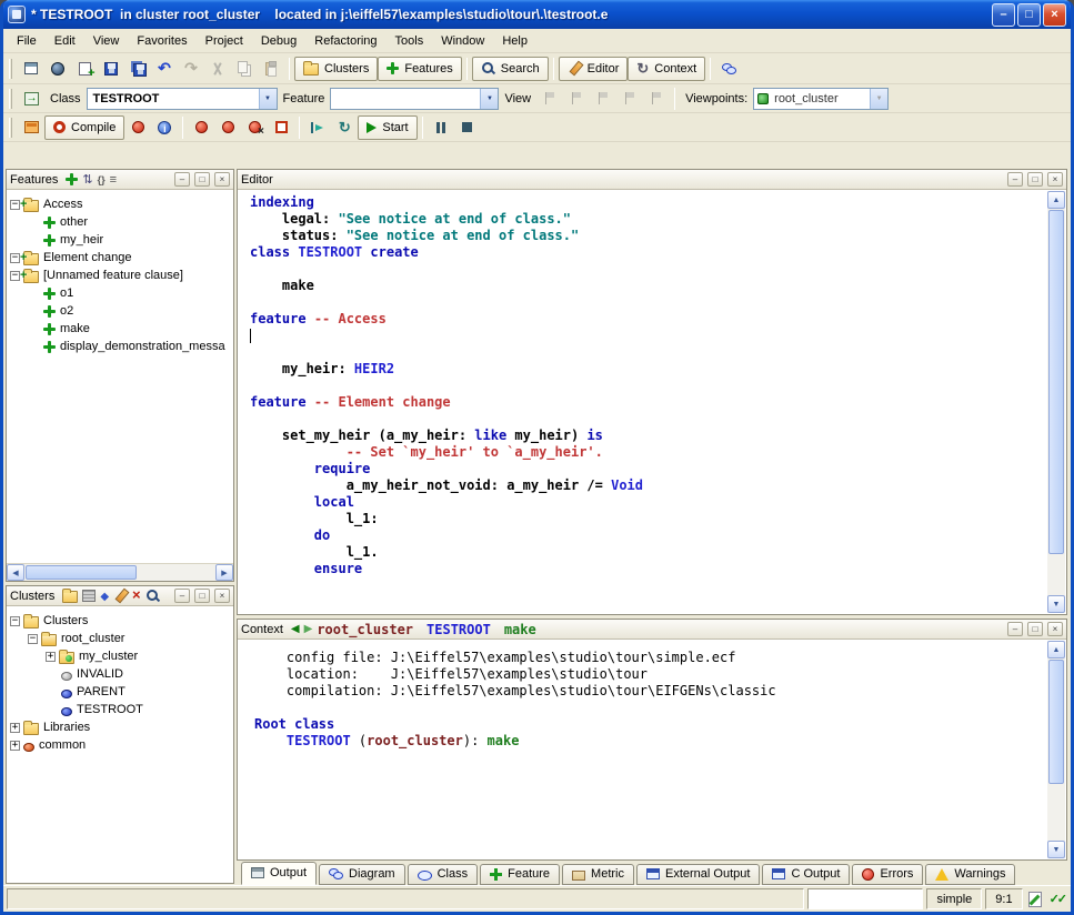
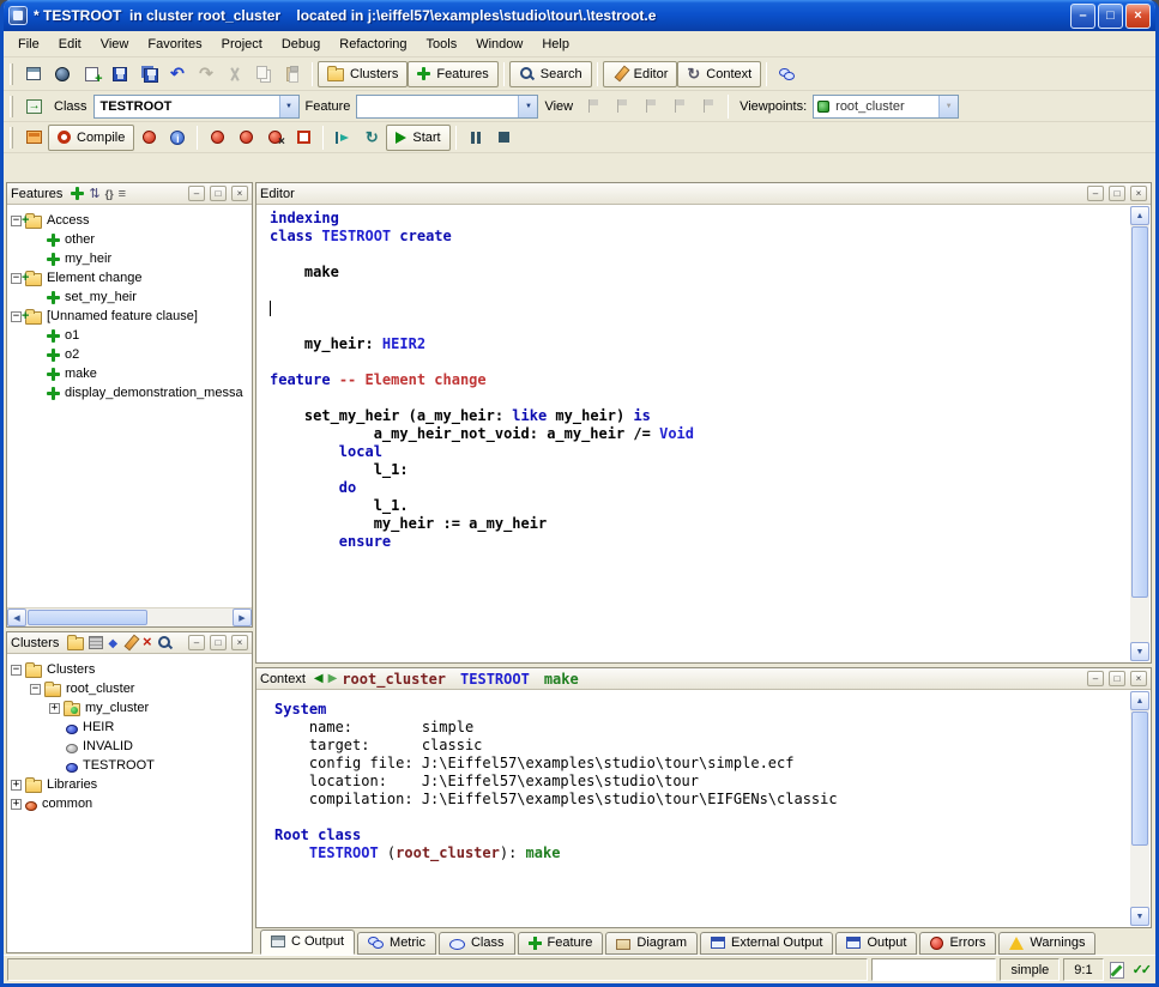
  * TESTROOT in cluster root_cluster located in j:\eiffel57\examples\studio\tour\.\testroot.e
  File
  Edit
  View
  Favorites
  Project
  Debug
  Refactoring
  Tools
  Window
  Help
  Clusters
  Features
  Search
  Editor
  Context
  Class
  TESTROOT
  Feature
  View
  Viewpoints:
  root_cluster
  Compile
  Start
  Features
  −
  Access
  other
  my_heir
  −
  Element change
+ set_my_heir
  −
  [Unnamed feature clause]
  o1
  o2
  make
  display_demonstration_messa
  Clusters
  −
  Clusters
  −
  root_cluster
  +
  my_cluster
+ HEIR
  INVALID
- PARENT
  TESTROOT
  +
  Libraries
  +
  common
  Editor
  indexing
- legal: "See notice at end of class."
- status: "See notice at end of class."
  class TESTROOT create
  make
- feature -- Access
  my_heir: HEIR2
  feature -- Element change
  set_my_heir (a_my_heir: like my_heir) is
- -- Set `my_heir' to `a_my_heir'.
- require
  a_my_heir_not_void: a_my_heir /= Void
  local
  l_1:
  do
  l_1.
+ my_heir := a_my_heir
  ensure
  Context
  ◀
  ▶
  root_cluster
  TESTROOT
  make
+ System
+ name: simple
+ target: classic
  config file: J:\Eiffel57\examples\studio\tour\simple.ecf
  location: J:\Eiffel57\examples\studio\tour
  compilation: J:\Eiffel57\examples\studio\tour\EIFGENs\classic
  Root class
  TESTROOT (root_cluster): make
- Output
+ C Output
- Diagram
+ Metric
  Class
  Feature
- Metric
+ Diagram
  External Output
- C Output
+ Output
  Errors
  Warnings
  simple
  9:1
